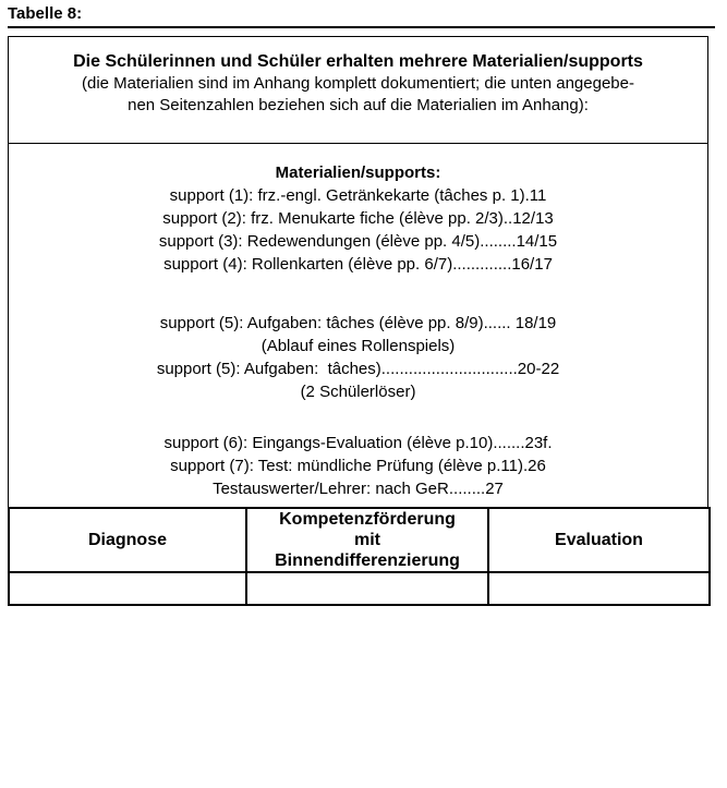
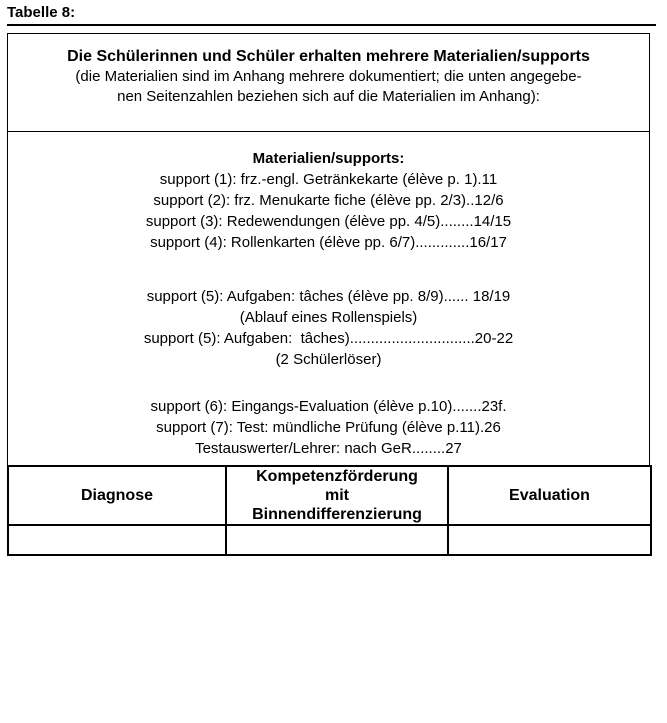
  Tabelle 8:
  Die Schülerinnen und Schüler erhalten mehrere Materialien/supports
- (die Materialien sind im Anhang komplett dokumentiert; die unten angegebe-
+ (die Materialien sind im Anhang mehrere dokumentiert; die unten angegebe-
  nen Seitenzahlen beziehen sich auf die Materialien im Anhang):
  Materialien/supports:
- support (1): frz.-engl. Getränkekarte (tâches p. 1).11
+ support (1): frz.-engl. Getränkekarte (élève p. 1).11
- support (2): frz. Menukarte fiche (élève pp. 2/3)..12/13
+ support (2): frz. Menukarte fiche (élève pp. 2/3)..12/6
  support (3): Redewendungen (élève pp. 4/5)........14/15
  support (4): Rollenkarten (élève pp. 6/7).............16/17
  support (5): Aufgaben: tâches (élève pp. 8/9)...... 18/19
  (Ablauf eines Rollenspiels)
  support (5): Aufgaben: tâches)..............................20-22
  (2 Schülerlöser)
  support (6): Eingangs-Evaluation (élève p.10).......23f.
  support (7): Test: mündliche Prüfung (élève p.11).26
  Testauswerter/Lehrer: nach GeR........27
  Diagnose	Kompetenzförderung mit Binnendifferenzierung	Evaluation
